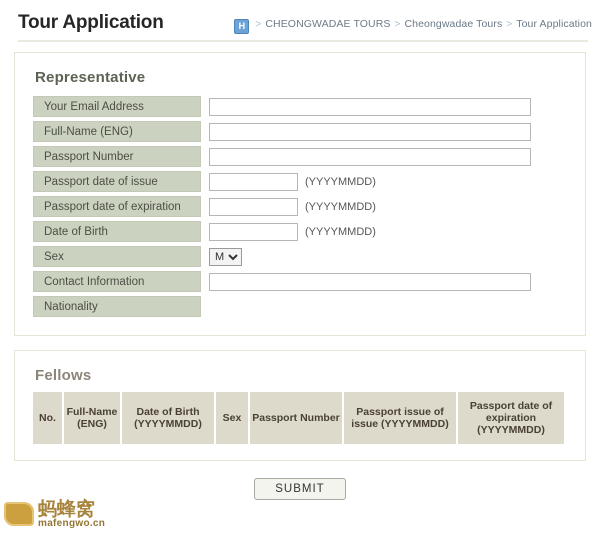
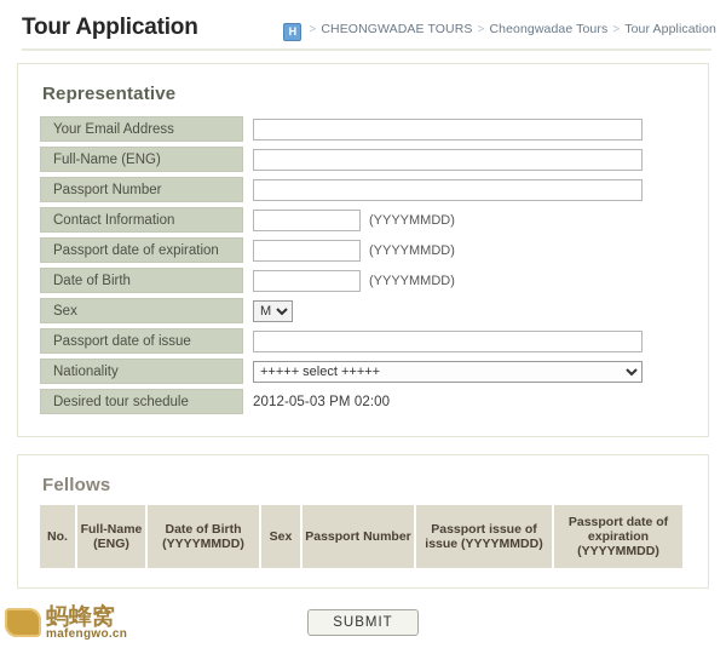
  Tour Application
  H > CHEONGWADAE TOURS > Cheongwadae Tours > Tour Application
  Representative
  Your Email Address
  Full-Name (ENG)
  Passport Number
- Passport date of issue
+ Contact Information
  (YYYYMMDD)
  Passport date of expiration
  (YYYYMMDD)
  Date of Birth
  (YYYYMMDD)
  Sex
  M
- Contact Information
+ Passport date of issue
  Nationality
+ +++++ select +++++
+ Desired tour schedule
+ 2012-05-03 PM 02:00
  Fellows
  No.	Full-Name (ENG)	Date of Birth (YYYYMMDD)	Sex	Passport Number	Passport issue of issue (YYYYMMDD)	Passport date of expiration (YYYYMMDD)
  SUBMIT
  蚂蜂窝
  mafengwo.cn
